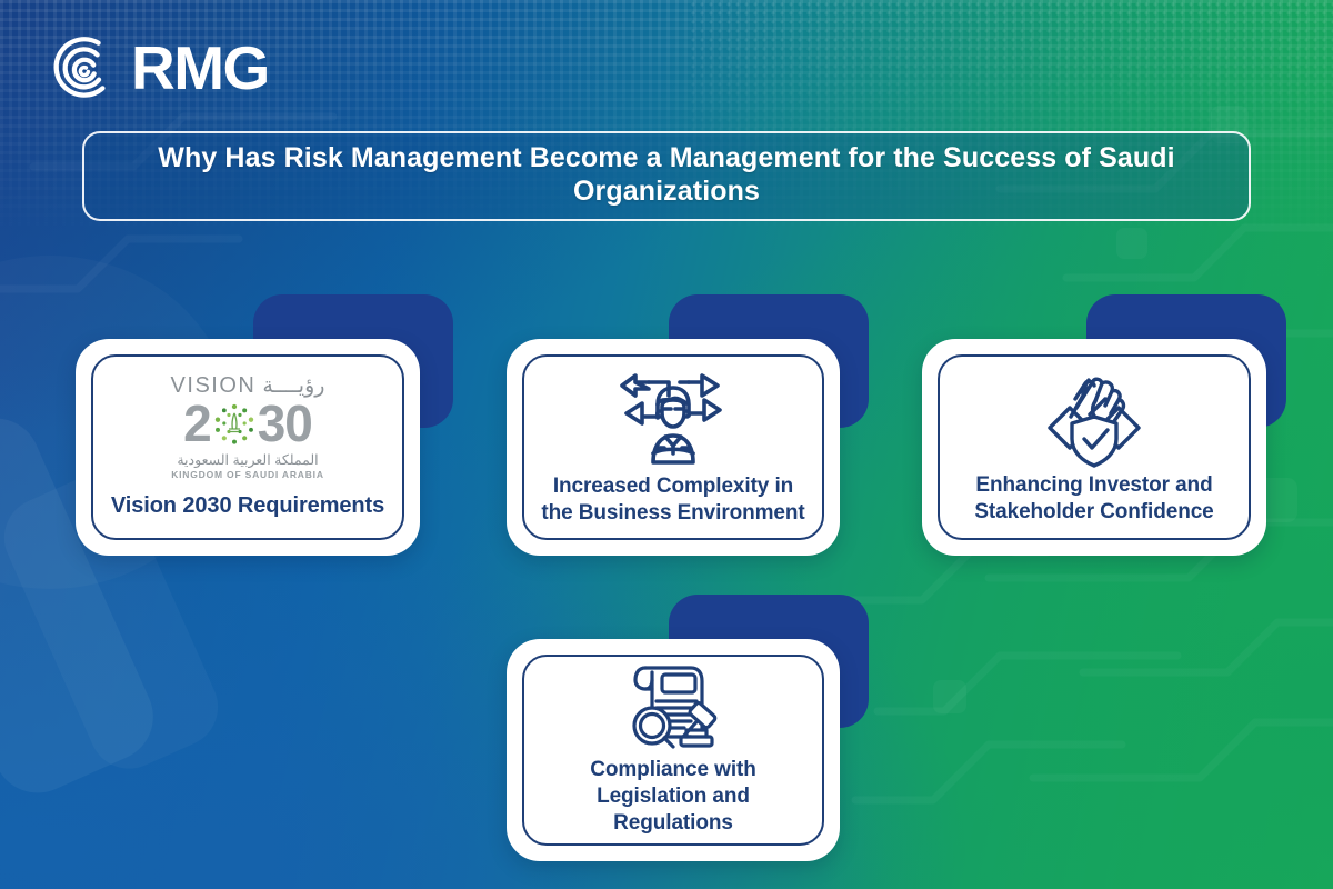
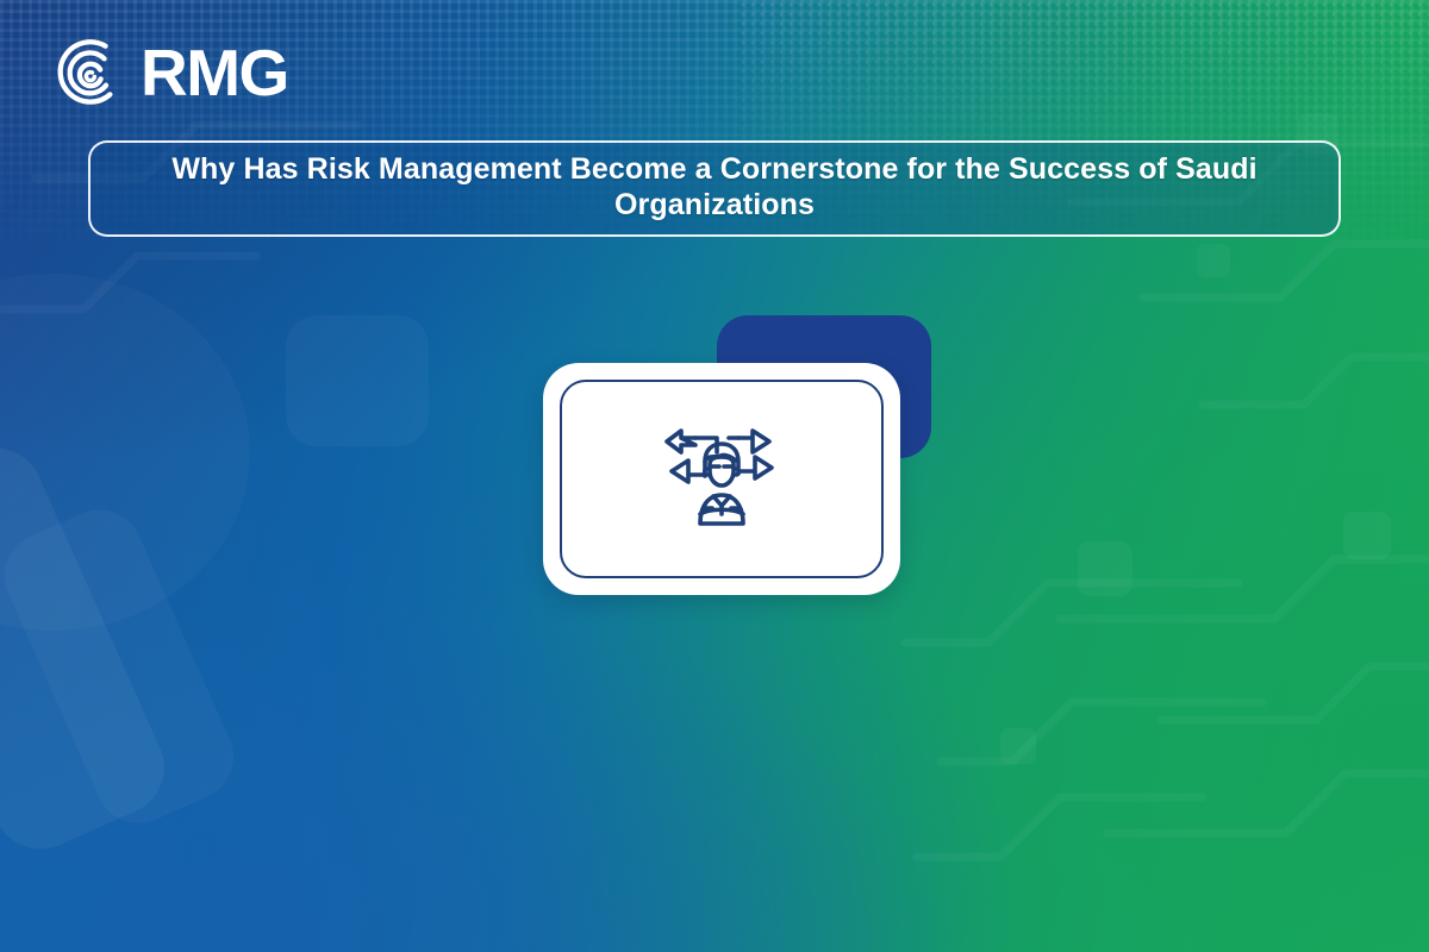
  RMG
- Why Has Risk Management Become a Management for the Success of Saudi Organizations
+ Why Has Risk Management Become a Cornerstone for the Success of Saudi Organizations
- VISION
- رؤيــــة
- 2
- 30
- المملكة العربية السعودية
- KINGDOM OF SAUDI ARABIA
- Vision 2030 Requirements
- Increased Complexity in the Business Environment
- Enhancing Investor and Stakeholder Confidence
- Compliance with Legislation and Regulations
